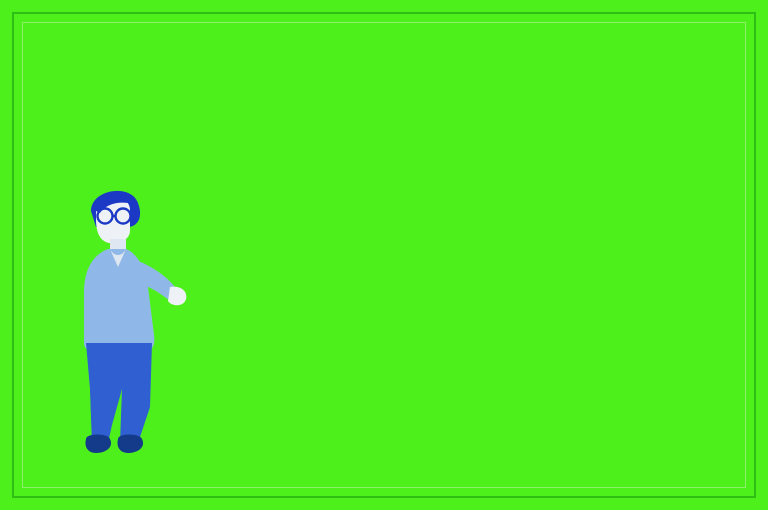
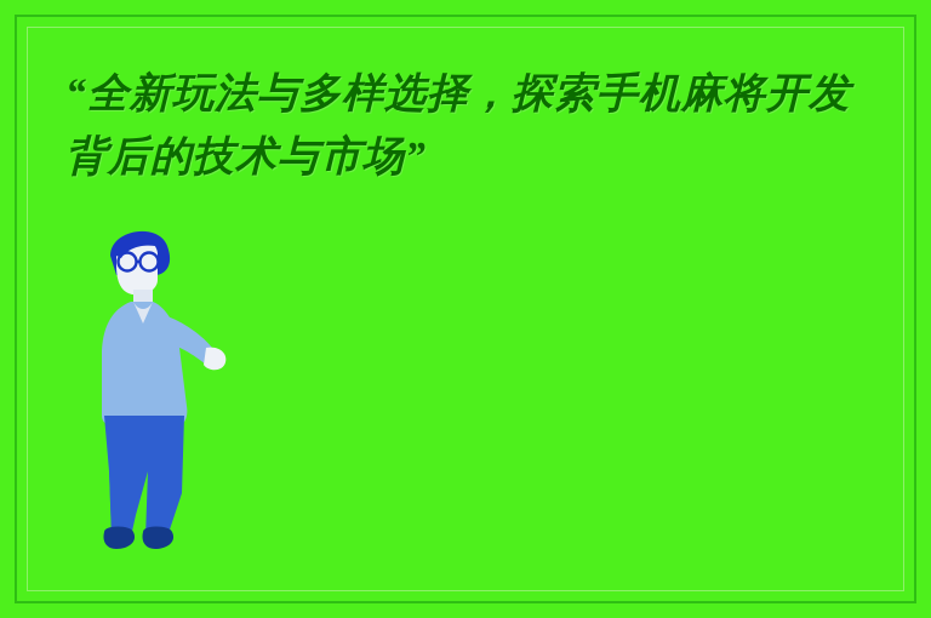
+ “全新玩法与多样选择，探索手机麻将开发背后的技术与市场”
